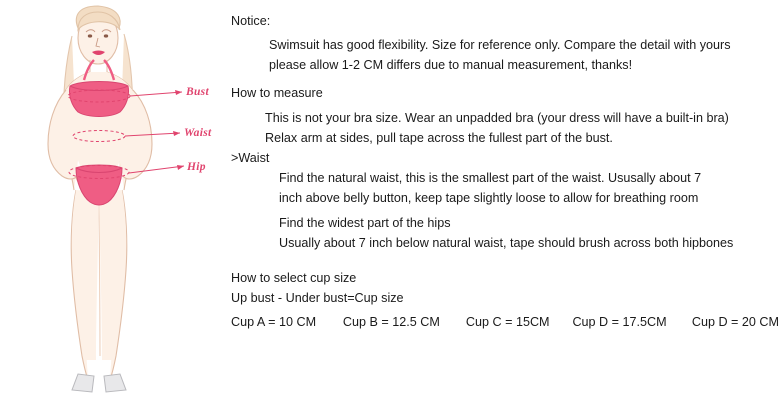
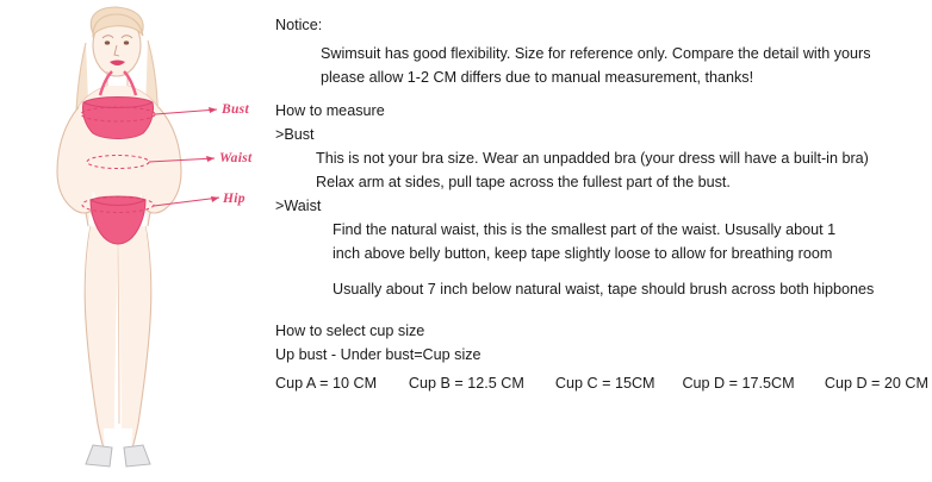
  Bust
  Waist
  Hip
  Notice:
  Swimsuit has good flexibility. Size for reference only. Compare the detail with yours
  please allow 1-2 CM differs due to manual measurement, thanks!
  How to measure
+ >Bust
  This is not your bra size. Wear an unpadded bra (your dress will have a built-in bra)
  Relax arm at sides, pull tape across the fullest part of the bust.
  >Waist
- Find the natural waist, this is the smallest part of the waist. Ususally about 7
+ Find the natural waist, this is the smallest part of the waist. Ususally about 1
  inch above belly button, keep tape slightly loose to allow for breathing room
- Find the widest part of the hips
  Usually about 7 inch below natural waist, tape should brush across both hipbones
  How to select cup size
  Up bust - Under bust=Cup size
  Cup A = 10 CM
  Cup B = 12.5 CM
  Cup C = 15CM
  Cup D = 17.5CM
  Cup D = 20 CM
